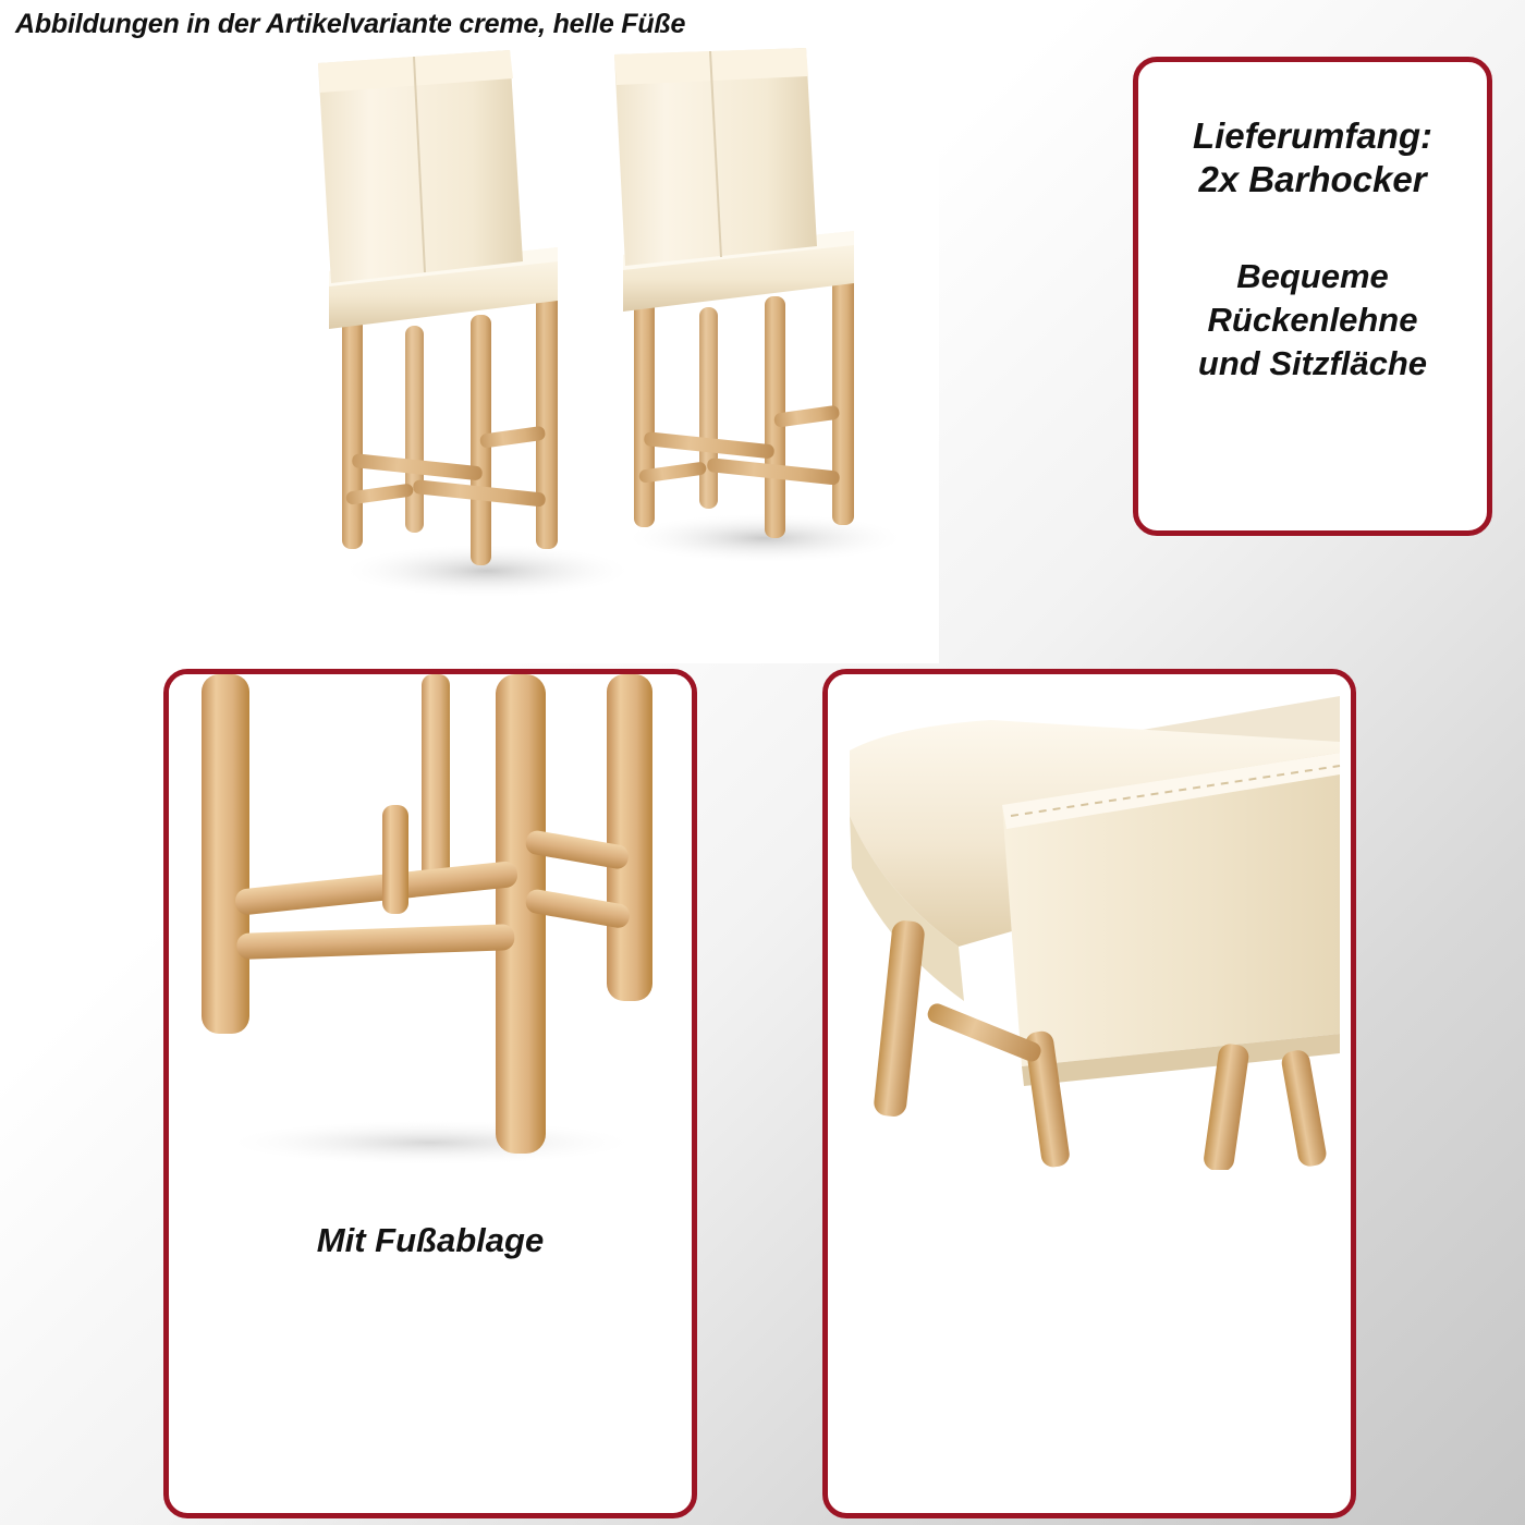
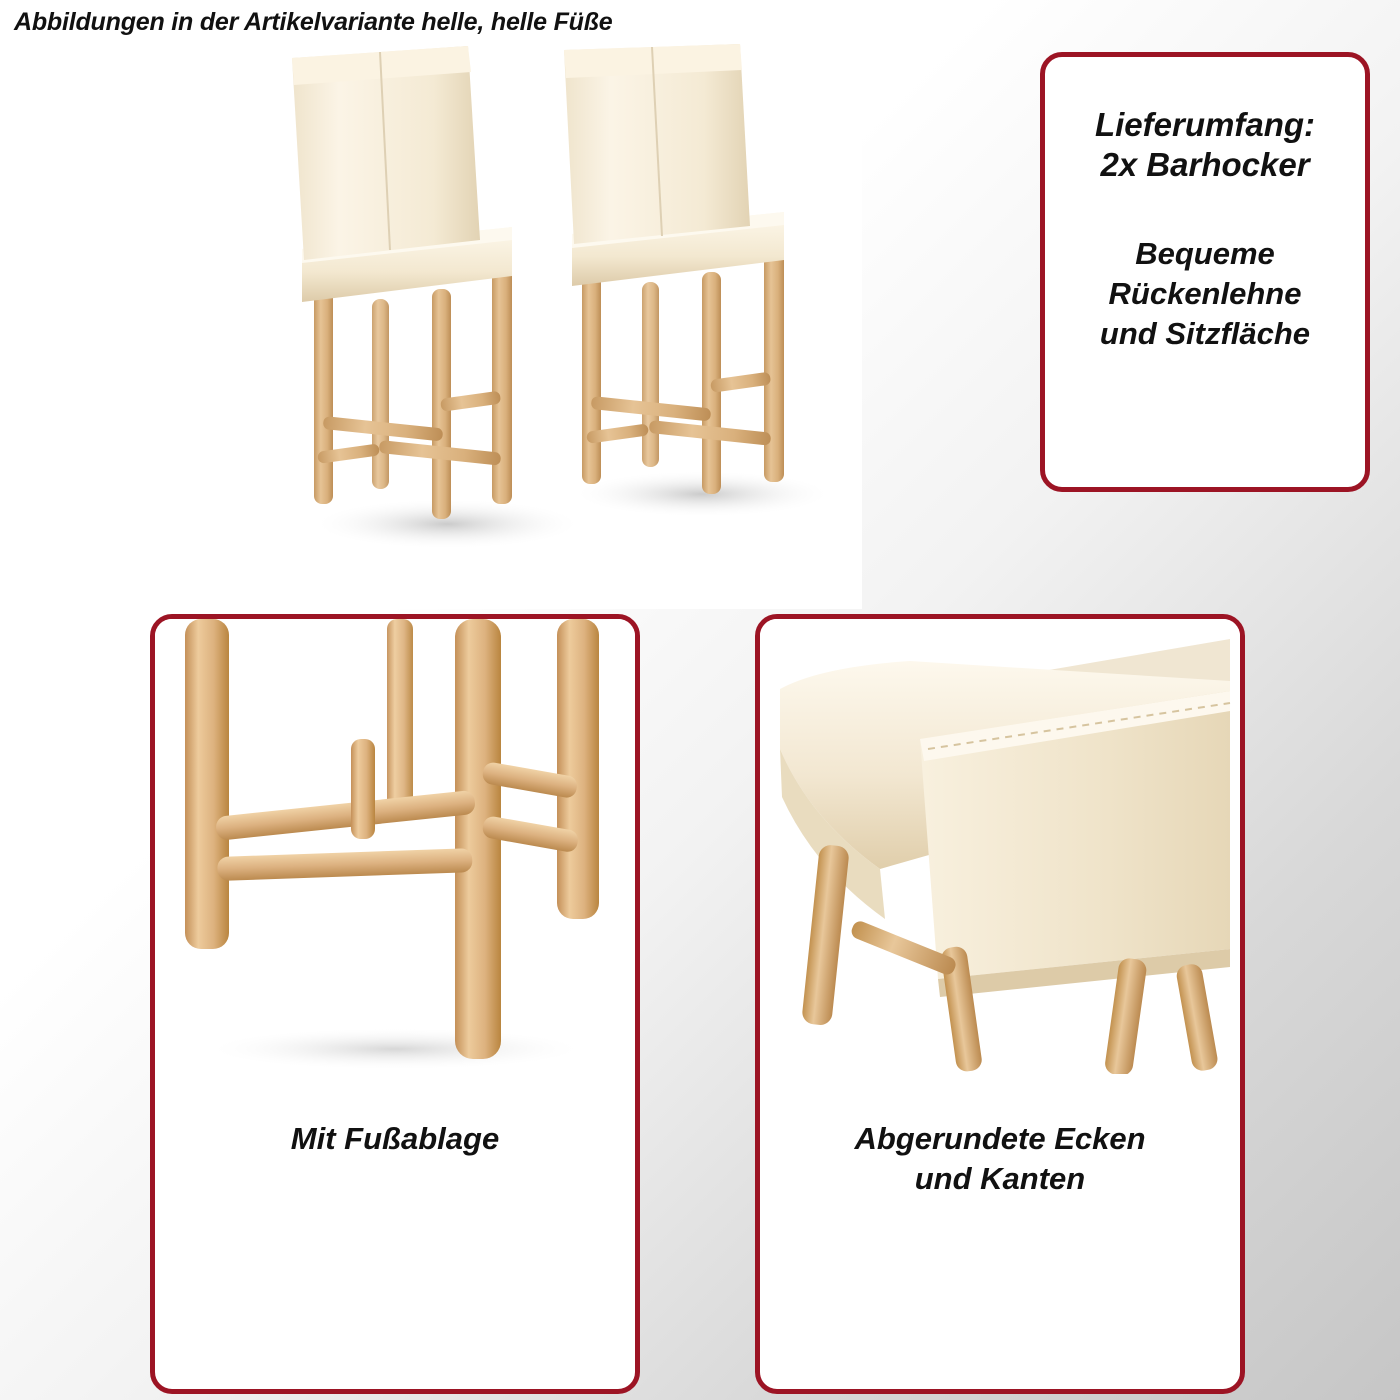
- Abbildungen in der Artikelvariante creme, helle Füße
+ Abbildungen in der Artikelvariante helle, helle Füße
  Lieferumfang:
  2x Barhocker
  Bequeme
  Rückenlehne
  und Sitzfläche
  Mit Fußablage
+ Abgerundete Ecken
+ und Kanten
